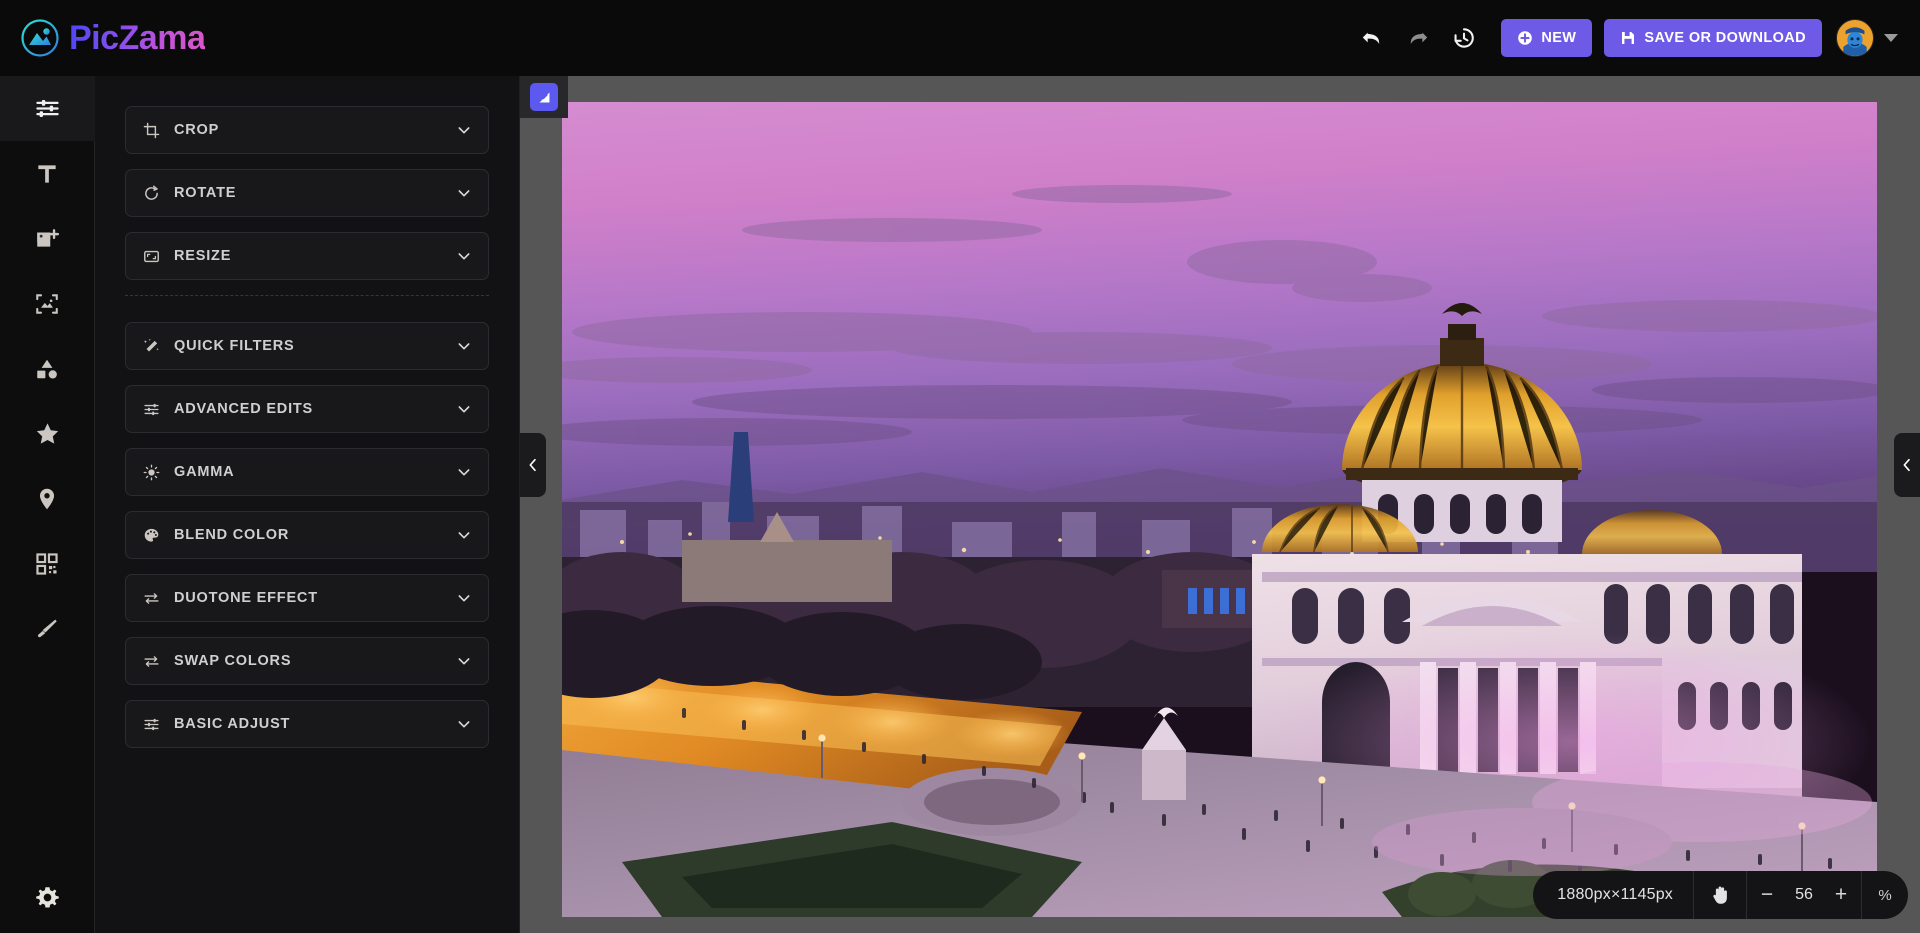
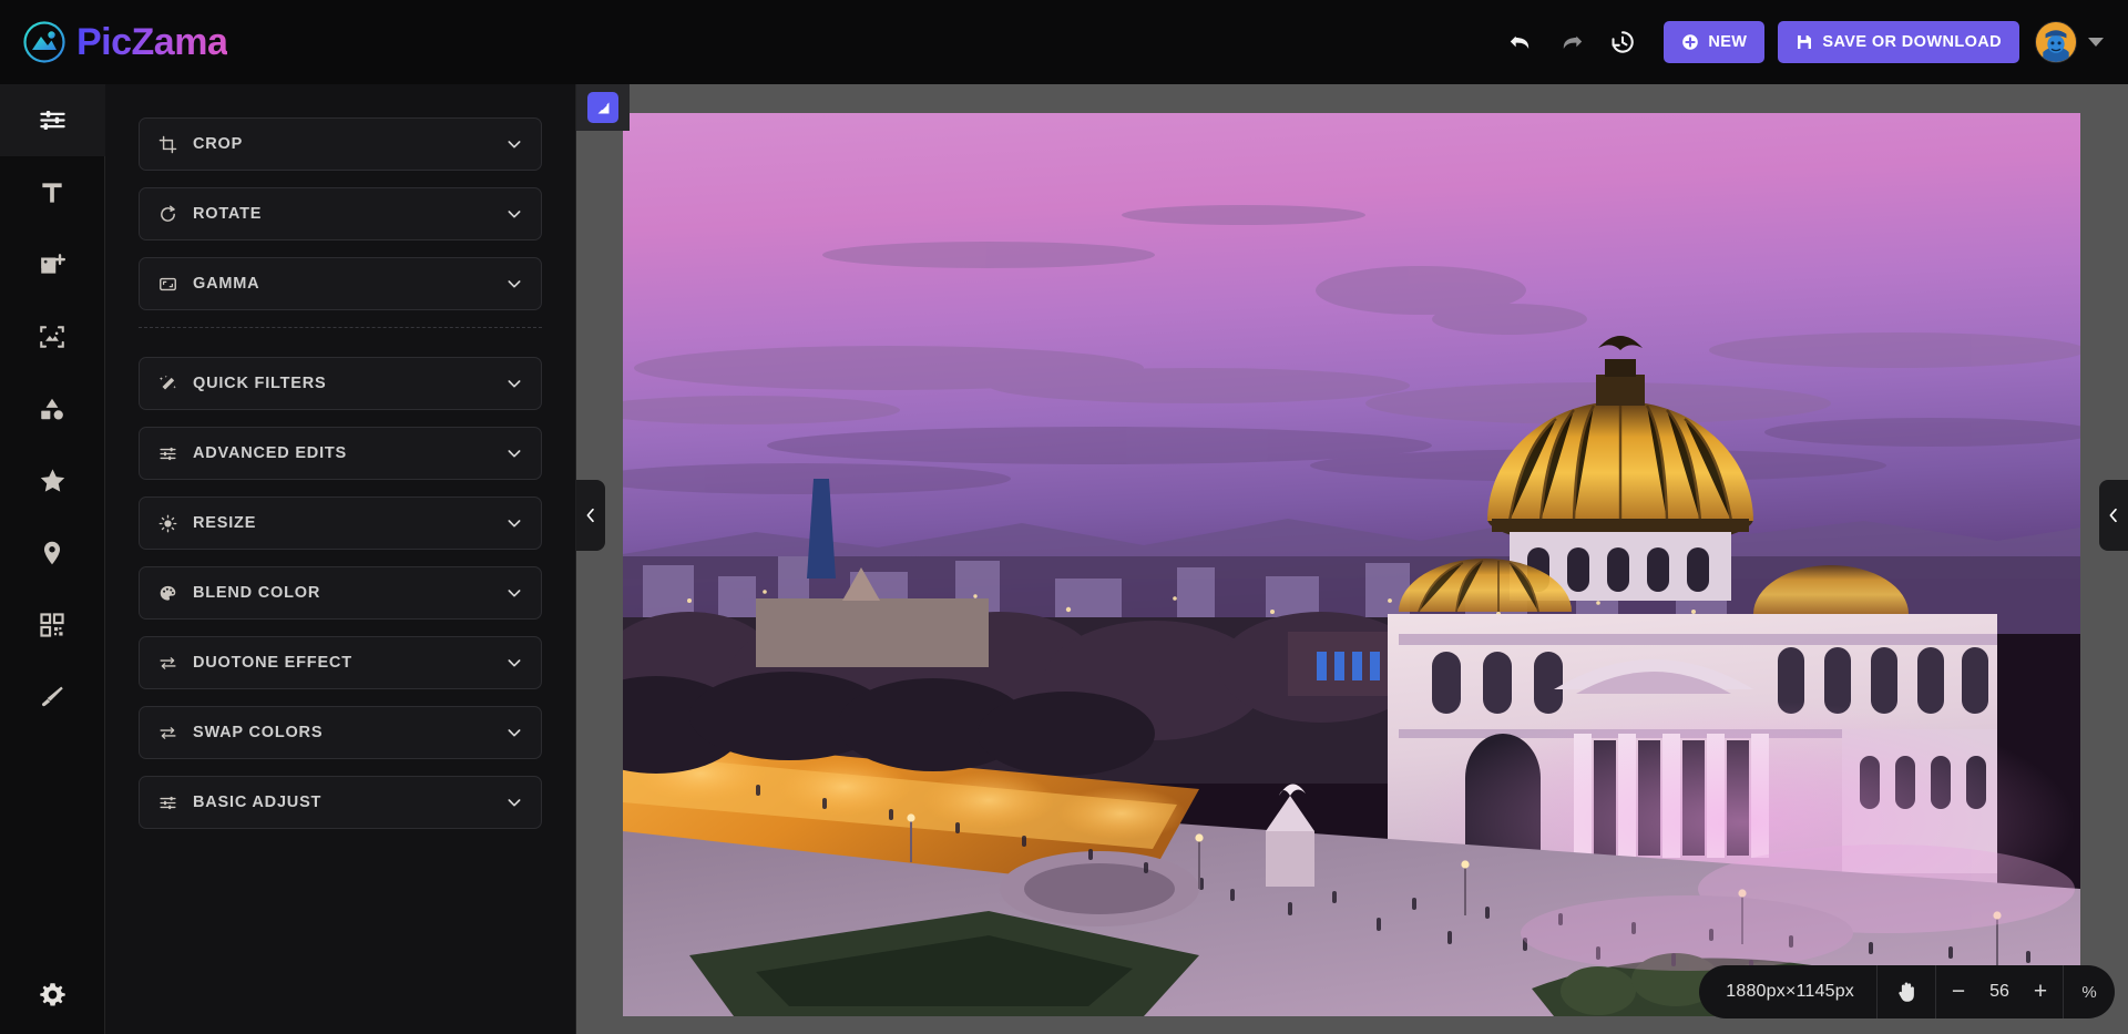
  PicZama
  NEW
  SAVE OR DOWNLOAD
  CROP
  ROTATE
- RESIZE
+ GAMMA
  QUICK FILTERS
  ADVANCED EDITS
- GAMMA
+ RESIZE
  BLEND COLOR
  DUOTONE EFFECT
  SWAP COLORS
  BASIC ADJUST
  1880px×1145px
  −
  56
  +
  %
